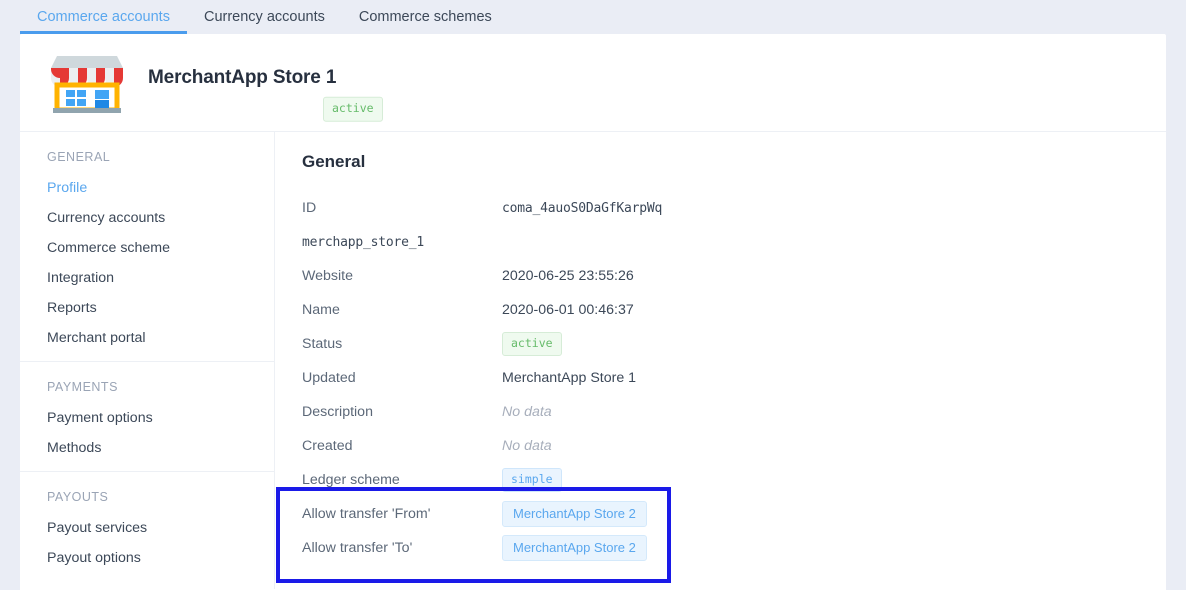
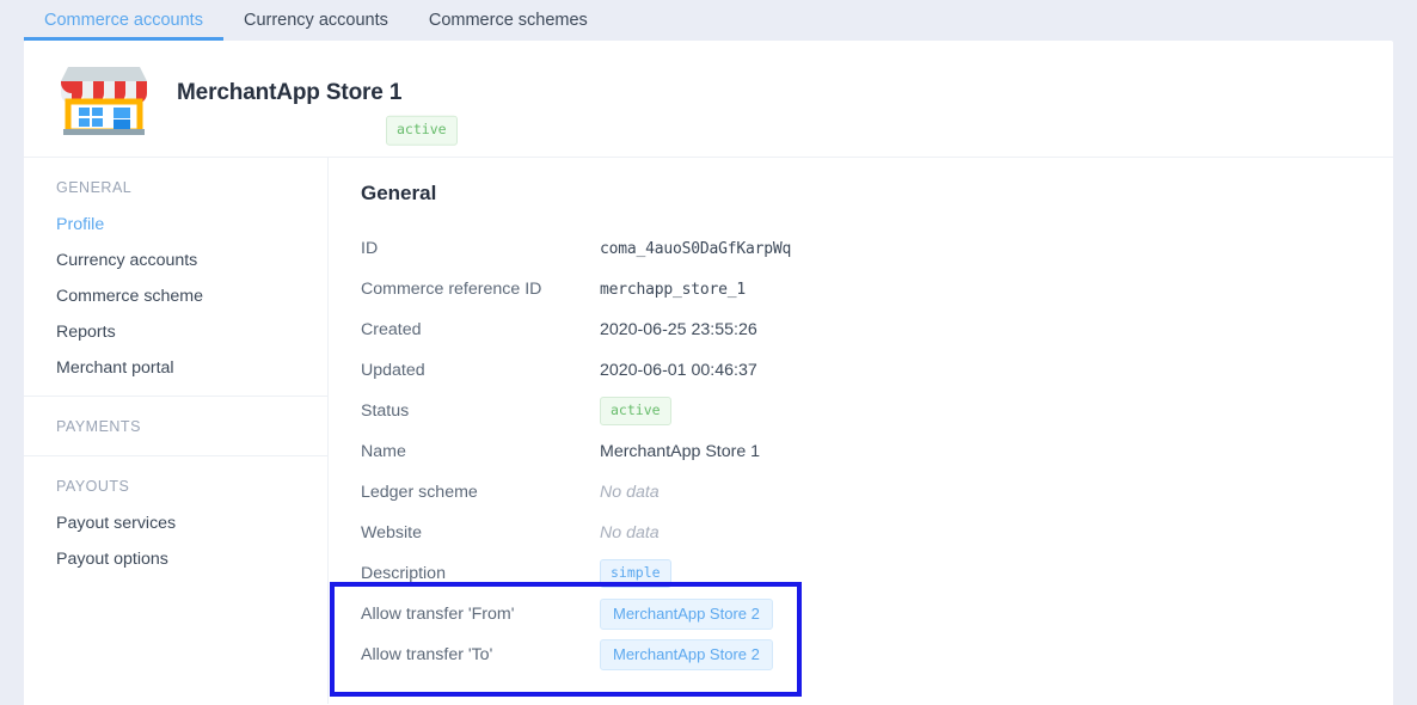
  Commerce accounts
  Currency accounts
  Commerce schemes
  MerchantApp Store 1
  active
  GENERAL
  Profile
  Currency accounts
  Commerce scheme
- Integration
  Reports
  Merchant portal
  PAYMENTS
- Payment options
- Methods
  PAYOUTS
  Payout services
  Payout options
  General
  ID
  coma_4auoS0DaGfKarpWq
+ Commerce reference ID
  merchapp_store_1
- Website
+ Created
  2020-06-25 23:55:26
- Name
+ Updated
  2020-06-01 00:46:37
  Status
  active
- Updated
+ Name
  MerchantApp Store 1
- Description
+ Ledger scheme
  No data
- Created
+ Website
  No data
- Ledger scheme
+ Description
  simple
  Allow transfer 'From'
  MerchantApp Store 2
  Allow transfer 'To'
  MerchantApp Store 2
